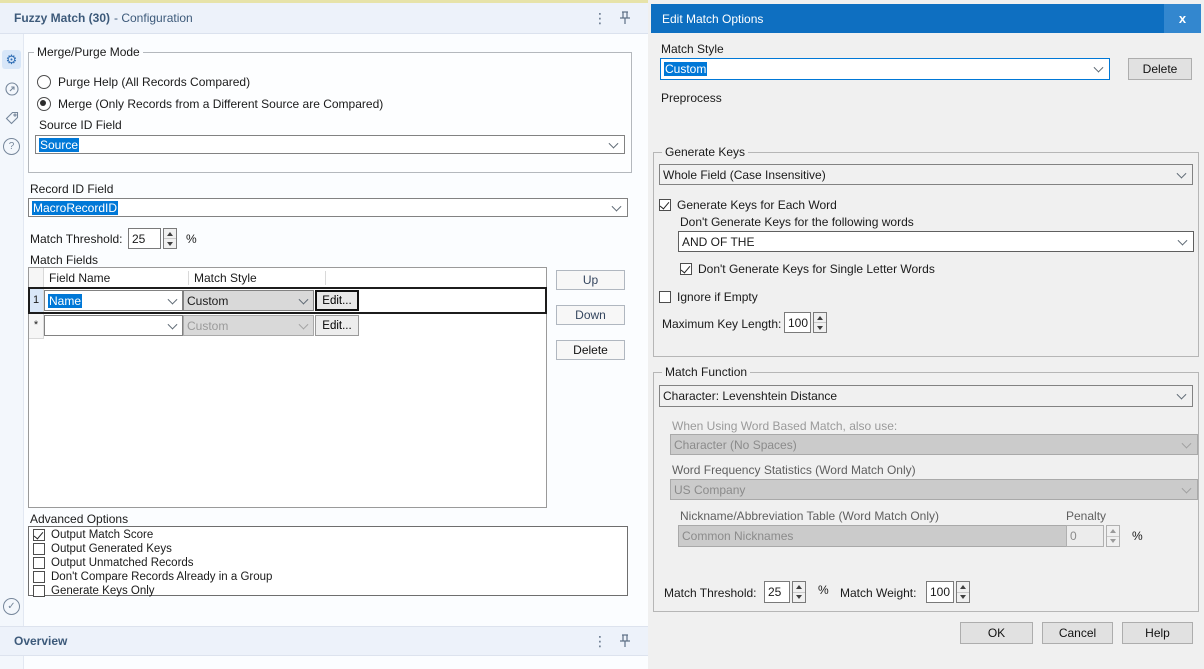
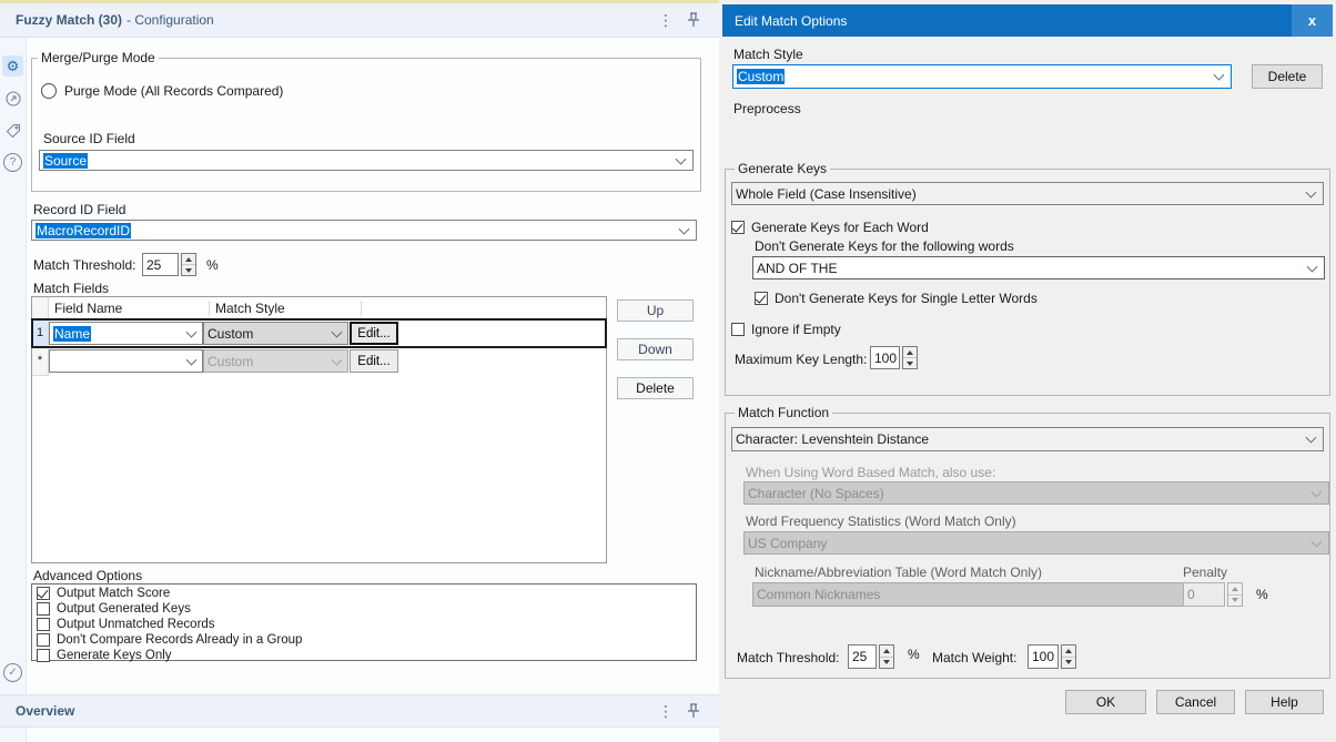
  Fuzzy Match (30) - Configuration
  ⋮
  ⚙
  ?
  ✓
  Merge/Purge Mode
- Purge Help (All Records Compared)
+ Purge Mode (All Records Compared)
- Merge (Only Records from a Different Source are Compared)
  Source ID Field
  Source
  Record ID Field
  MacroRecordID
  Match Threshold:
  25
  %
  Match Fields
  Field Name
  Match Style
  1
  Name
  Custom
  Edit...
  *
  Custom
  Edit...
  Up
  Down
  Delete
  Advanced Options
  Output Match Score
  Output Generated Keys
  Output Unmatched Records
  Don't Compare Records Already in a Group
  Generate Keys Only
  Overview
  ⋮
  Edit Match Options
  x
  Match Style
  Custom
  Delete
  Preprocess
  Generate Keys
  Whole Field (Case Insensitive)
  Generate Keys for Each Word
  Don't Generate Keys for the following words
  AND OF THE
  Don't Generate Keys for Single Letter Words
  Ignore if Empty
  Maximum Key Length:
  100
  Match Function
  Character: Levenshtein Distance
  When Using Word Based Match, also use:
  Character (No Spaces)
  Word Frequency Statistics (Word Match Only)
  US Company
  Nickname/Abbreviation Table (Word Match Only)
  Penalty
  Common Nicknames
  0
  %
  Match Threshold:
  25
  %
  Match Weight:
  100
  OK
  Cancel
  Help
